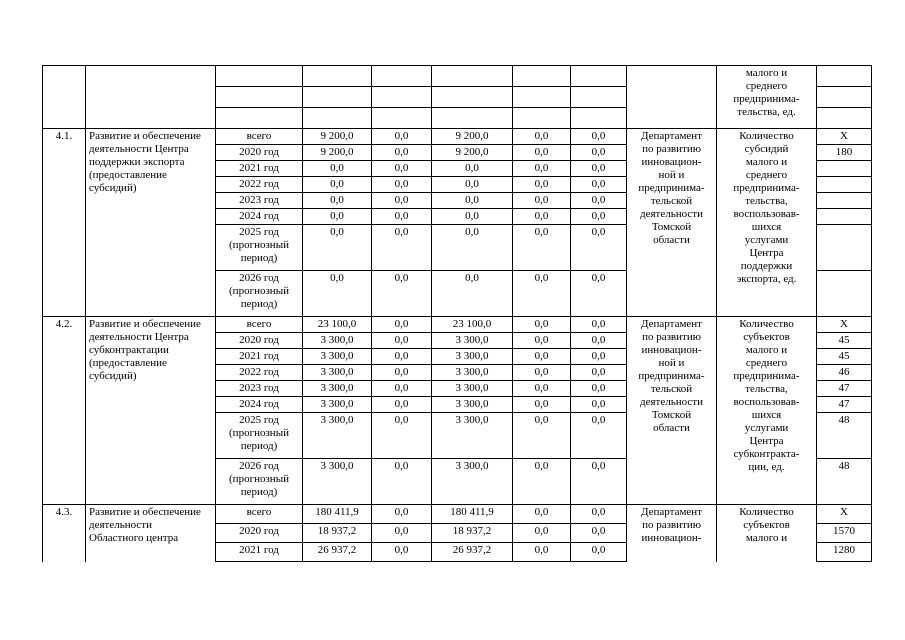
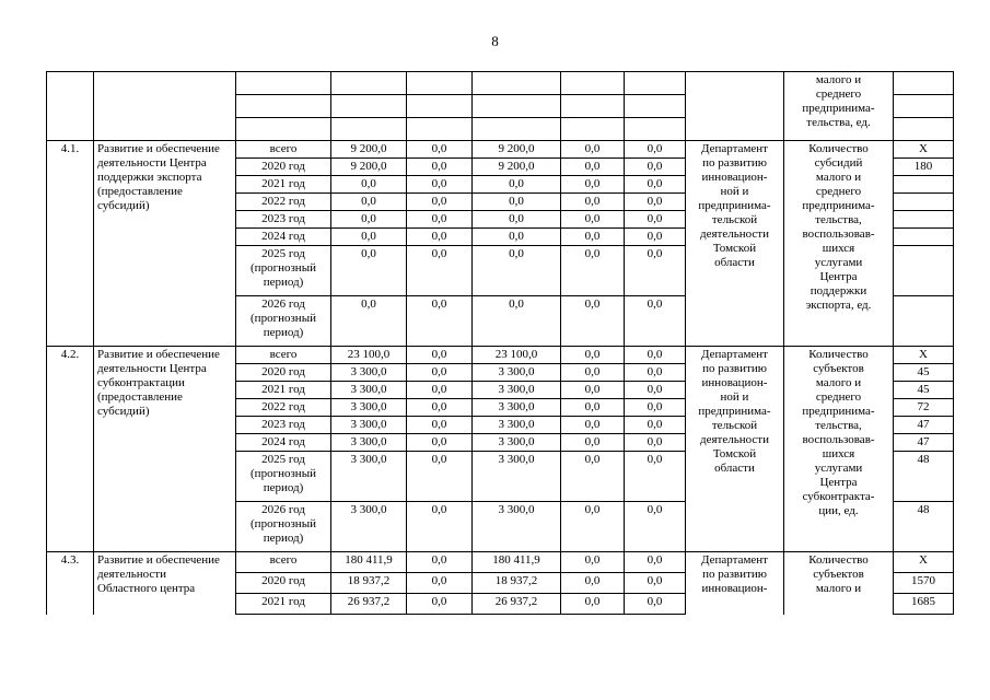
+ 8
  									малого и среднего предпринима- тельства, ед.
  4.1.	Развитие и обеспечение деятельности Центра поддержки экспорта (предоставление субсидий)	всего	9 200,0	0,0	9 200,0	0,0	0,0	Департамент по развитию инновацион- ной и предпринима- тельской деятельности Томской области	Количество субсидий малого и среднего предпринима- тельства, воспользовав- шихся услугами Центра поддержки экспорта, ед.	X
  2020 год	9 200,0	0,0	9 200,0	0,0	0,0	180
  2021 год	0,0	0,0	0,0	0,0	0,0
  2022 год	0,0	0,0	0,0	0,0	0,0
  2023 год	0,0	0,0	0,0	0,0	0,0
  2024 год	0,0	0,0	0,0	0,0	0,0
  2025 год (прогнозный период)	0,0	0,0	0,0	0,0	0,0
  2026 год (прогнозный период)	0,0	0,0	0,0	0,0	0,0
  4.2.	Развитие и обеспечение деятельности Центра субконтрактации (предоставление субсидий)	всего	23 100,0	0,0	23 100,0	0,0	0,0	Департамент по развитию инновацион- ной и предпринима- тельской деятельности Томской области	Количество субъектов малого и среднего предпринима- тельства, воспользовав- шихся услугами Центра субконтракта- ции, ед.	X
  2020 год	3 300,0	0,0	3 300,0	0,0	0,0	45
  2021 год	3 300,0	0,0	3 300,0	0,0	0,0	45
- 2022 год	3 300,0	0,0	3 300,0	0,0	0,0	46
+ 2022 год	3 300,0	0,0	3 300,0	0,0	0,0	72
  2023 год	3 300,0	0,0	3 300,0	0,0	0,0	47
  2024 год	3 300,0	0,0	3 300,0	0,0	0,0	47
  2025 год (прогнозный период)	3 300,0	0,0	3 300,0	0,0	0,0	48
  2026 год (прогнозный период)	3 300,0	0,0	3 300,0	0,0	0,0	48
  4.3.	Развитие и обеспечение деятельности Областного центра	всего	180 411,9	0,0	180 411,9	0,0	0,0	Департамент по развитию инновацион-	Количество субъектов малого и	X
  2020 год	18 937,2	0,0	18 937,2	0,0	0,0	1570
- 2021 год	26 937,2	0,0	26 937,2	0,0	0,0	1280
+ 2021 год	26 937,2	0,0	26 937,2	0,0	0,0	1685
